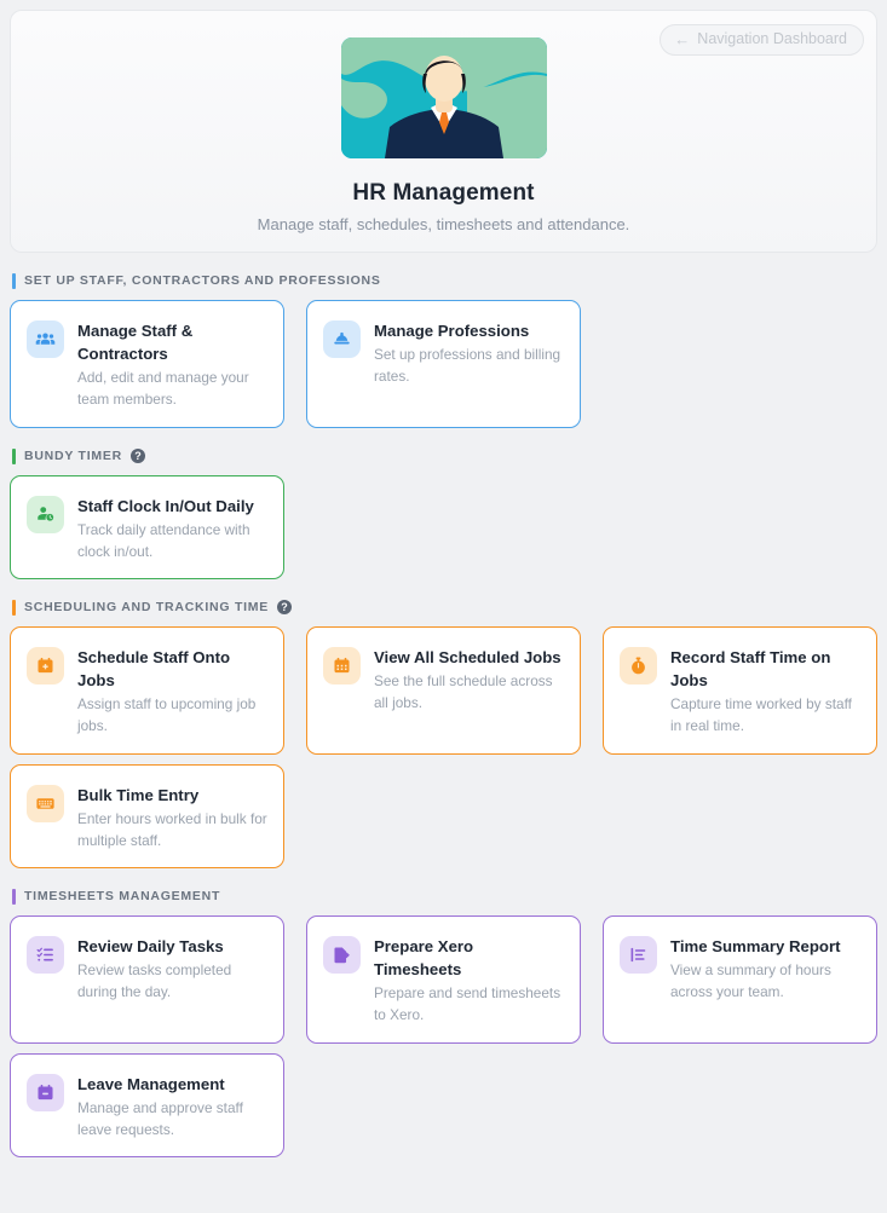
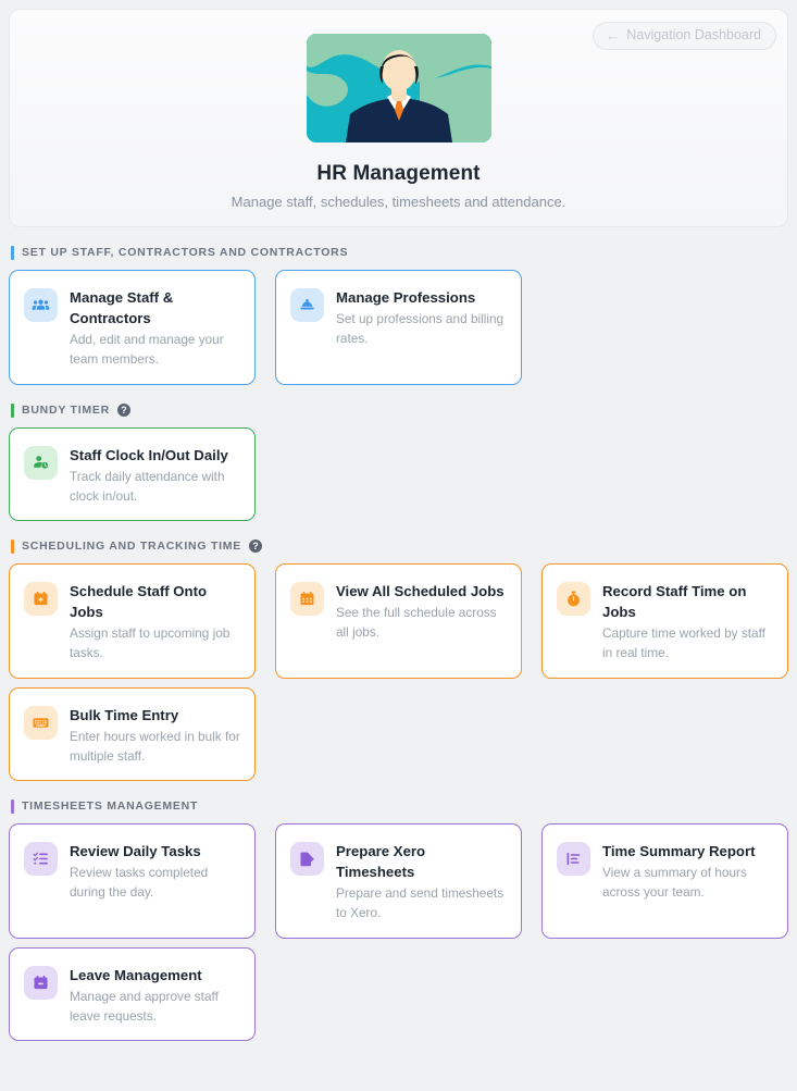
  ←
  Navigation Dashboard
  HR Management
  Manage staff, schedules, timesheets and attendance.
- SET UP STAFF, CONTRACTORS AND PROFESSIONS
+ SET UP STAFF, CONTRACTORS AND CONTRACTORS
  Manage Staff & Contractors
  Add, edit and manage your team members.
  Manage Professions
  Set up professions and billing rates.
  BUNDY TIMER
  ?
  Staff Clock In/Out Daily
  Track daily attendance with clock in/out.
  SCHEDULING AND TRACKING TIME
  ?
  Schedule Staff Onto Jobs
- Assign staff to upcoming job jobs.
+ Assign staff to upcoming job tasks.
  View All Scheduled Jobs
  See the full schedule across all jobs.
  Record Staff Time on Jobs
  Capture time worked by staff in real time.
  Bulk Time Entry
  Enter hours worked in bulk for multiple staff.
  TIMESHEETS MANAGEMENT
  Review Daily Tasks
  Review tasks completed during the day.
  Prepare Xero Timesheets
  Prepare and send timesheets to Xero.
  Time Summary Report
  View a summary of hours across your team.
  Leave Management
  Manage and approve staff leave requests.
